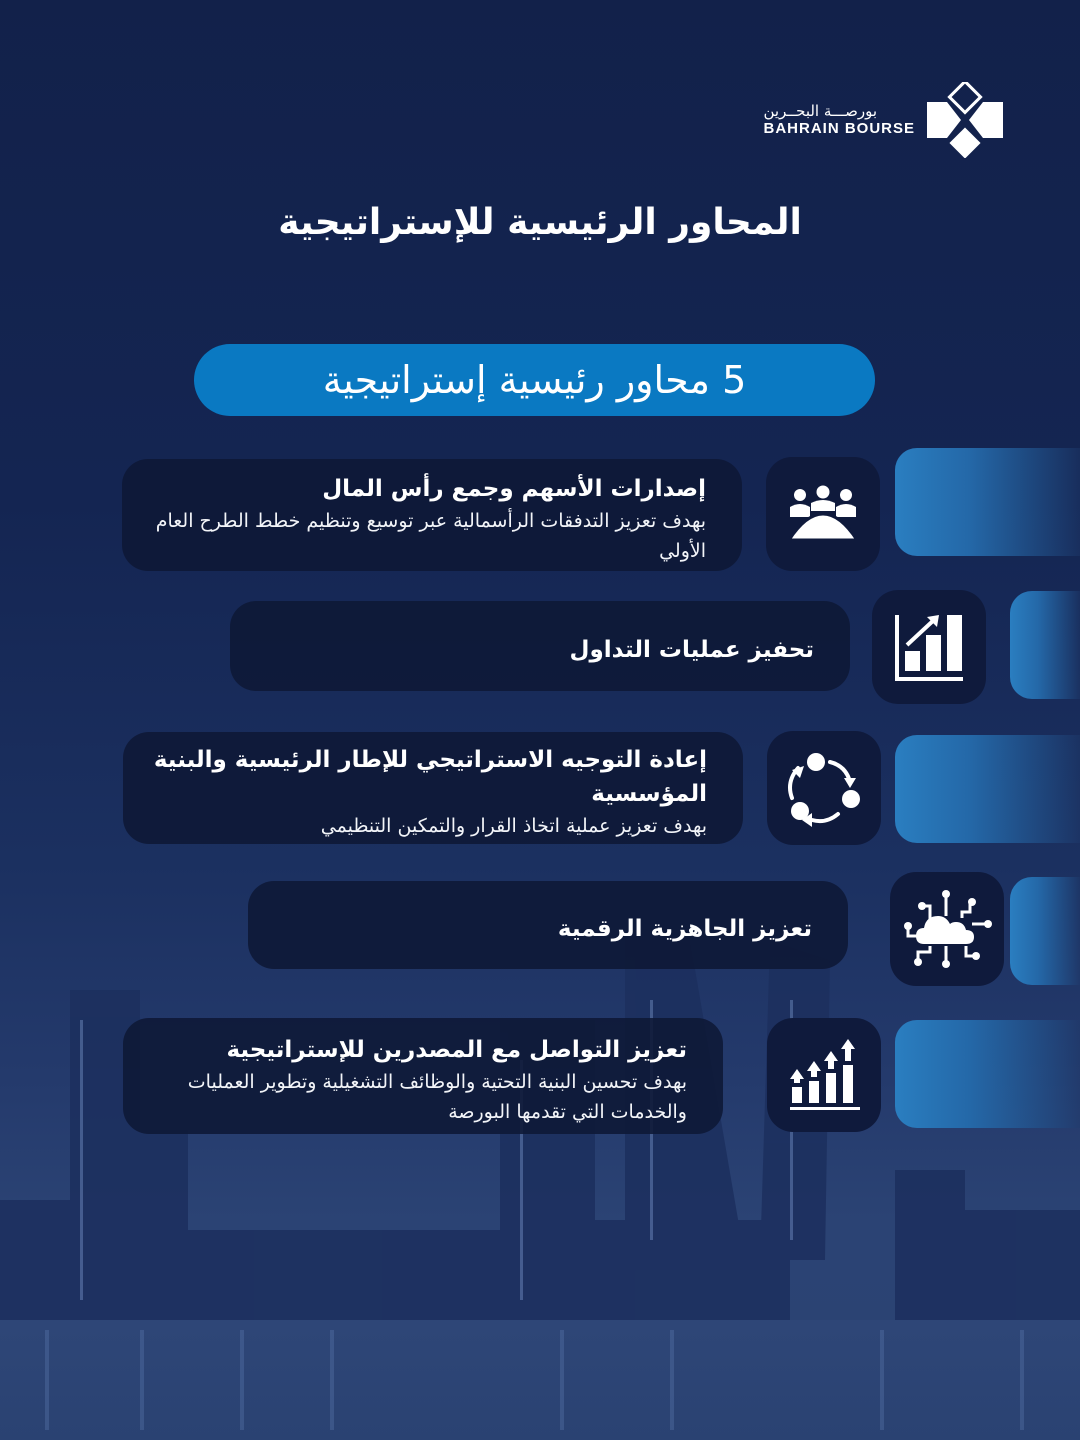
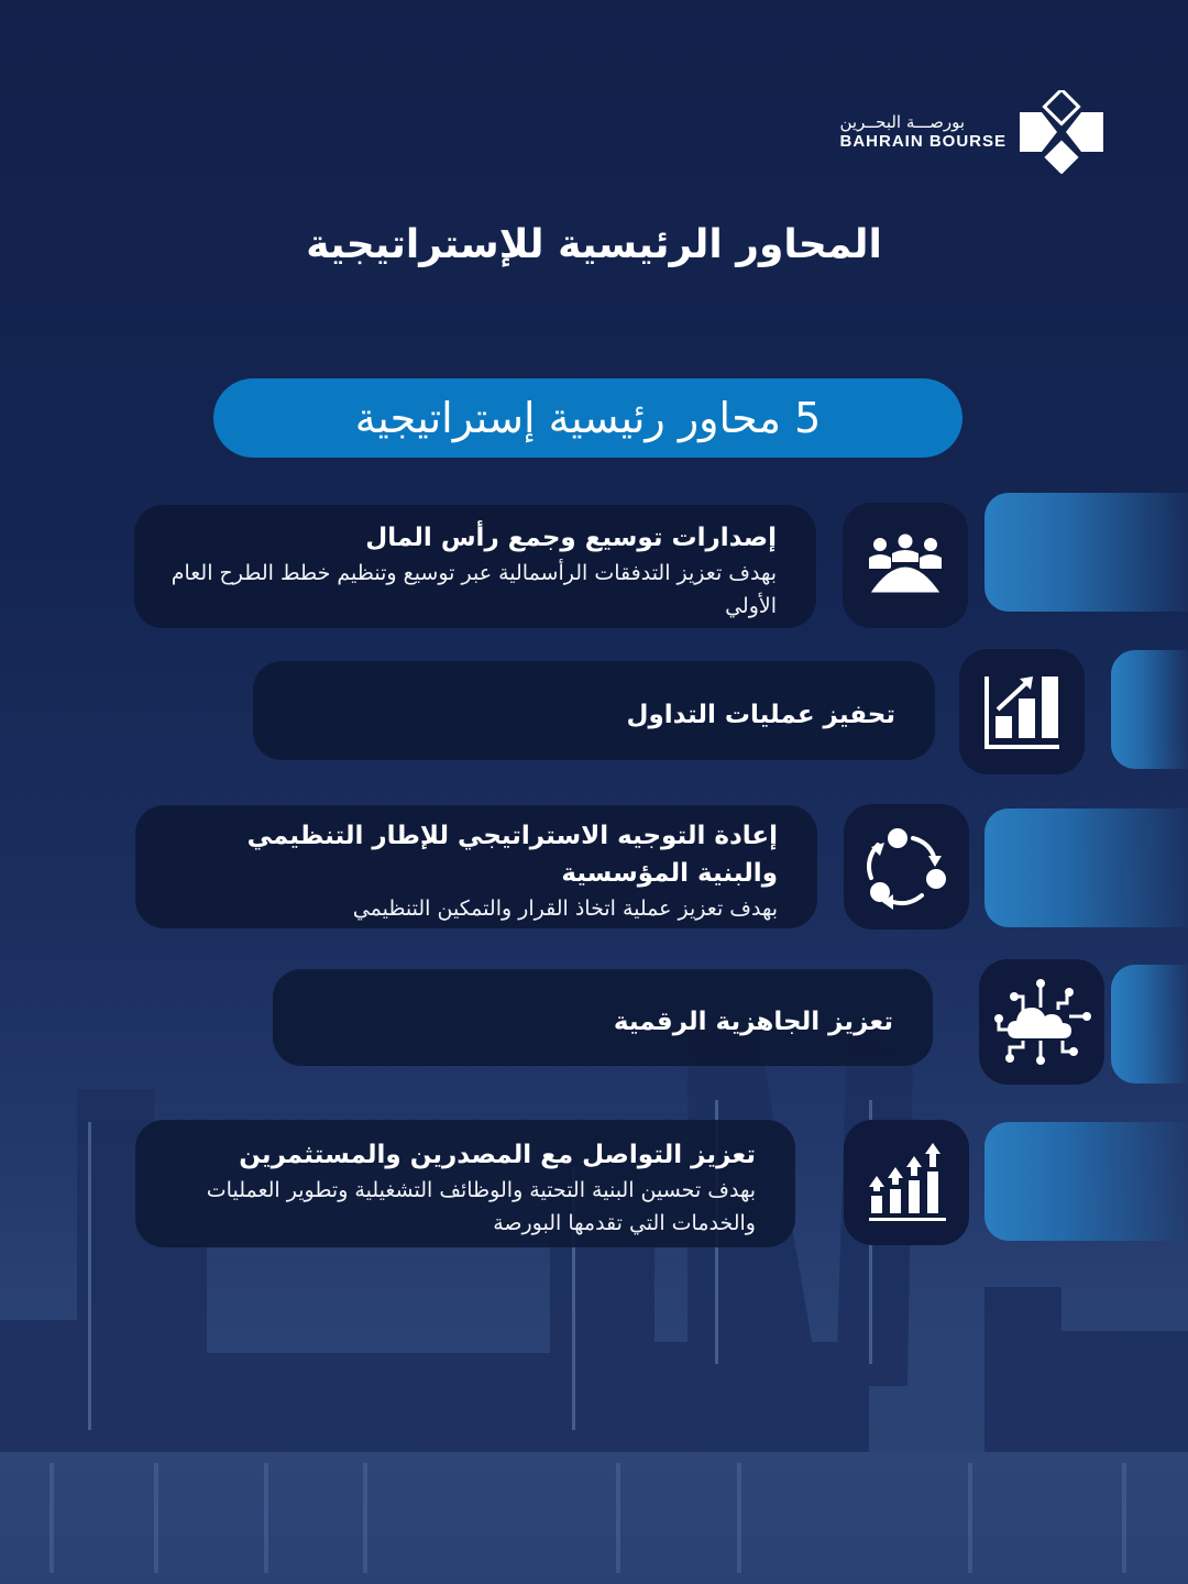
  بورصـــة البحــرين
  BAHRAIN BOURSE
  المحاور الرئيسية للإستراتيجية
  5 محاور رئيسية إستراتيجية
- إصدارات الأسهم وجمع رأس المال
+ إصدارات توسيع وجمع رأس المال
  بهدف تعزيز التدفقات الرأسمالية عبر توسيع وتنظيم خطط الطرح العام الأولي
  تحفيز عمليات التداول
- إعادة التوجيه الاستراتيجي للإطار الرئيسية والبنية المؤسسية
+ إعادة التوجيه الاستراتيجي للإطار التنظيمي والبنية المؤسسية
  بهدف تعزيز عملية اتخاذ القرار والتمكين التنظيمي
  تعزيز الجاهزية الرقمية
- تعزيز التواصل مع المصدرين للإستراتيجية
+ تعزيز التواصل مع المصدرين والمستثمرين
  بهدف تحسين البنية التحتية والوظائف التشغيلية وتطوير العمليات والخدمات التي تقدمها البورصة
